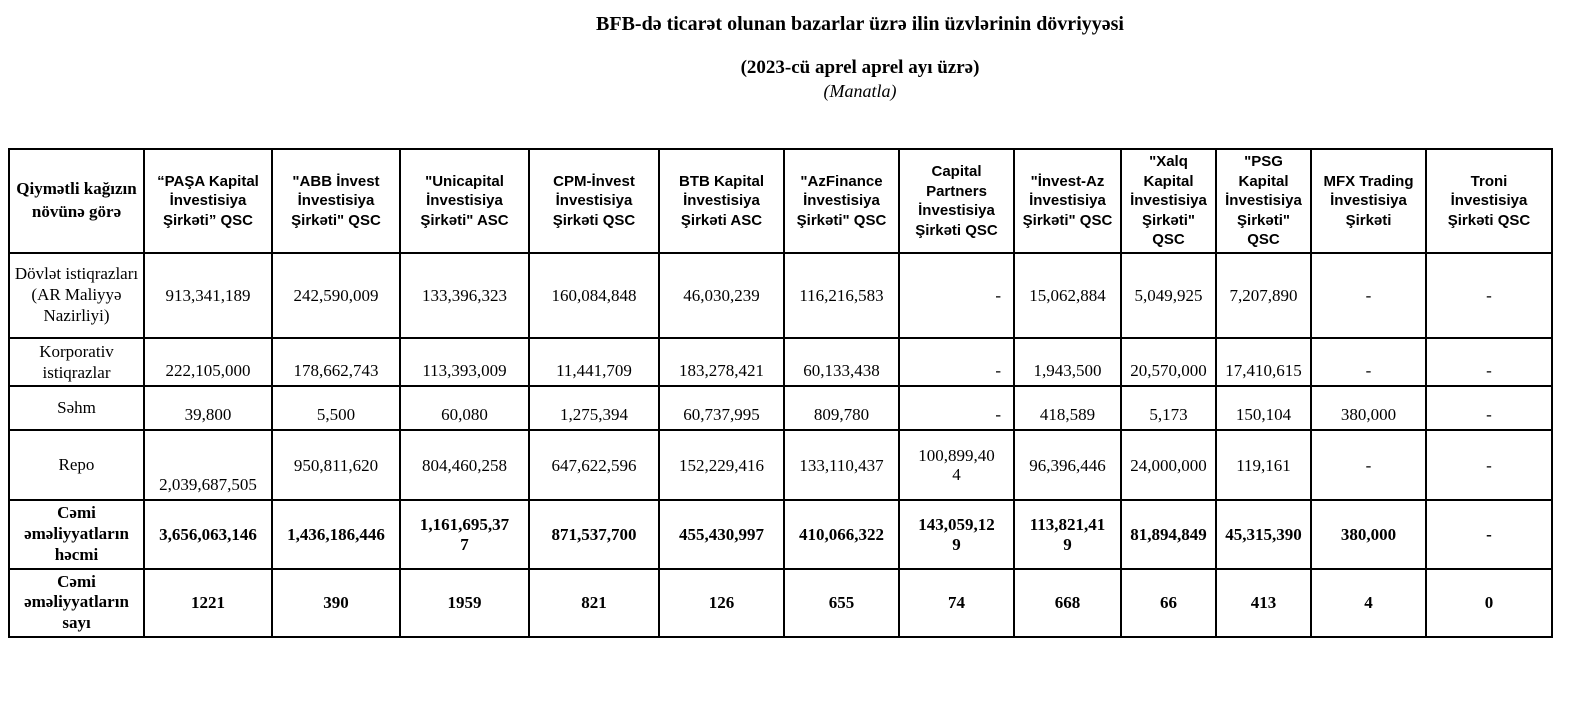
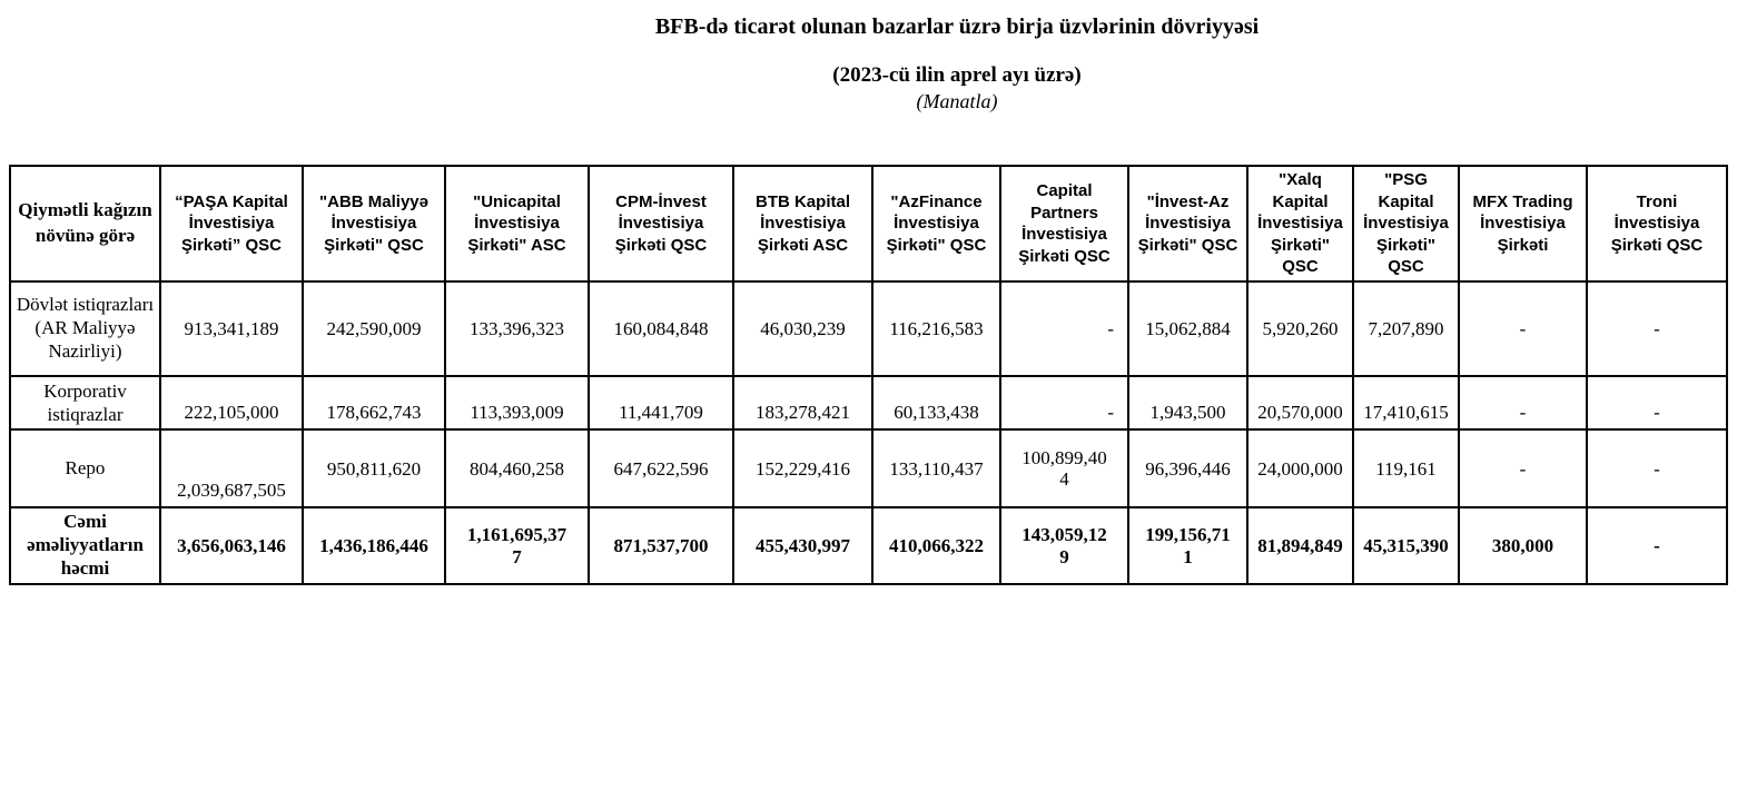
- BFB-də ticarət olunan bazarlar üzrə ilin üzvlərinin dövriyyəsi
+ BFB-də ticarət olunan bazarlar üzrə birja üzvlərinin dövriyyəsi
- (2023-cü aprel aprel ayı üzrə)
+ (2023-cü ilin aprel ayı üzrə)
  (Manatla)
- Qiymətli kağızın növünə görə	“PAŞA Kapital İnvestisiya Şirkəti” QSC	"ABB İnvest İnvestisiya Şirkəti" QSC	"Unicapital İnvestisiya Şirkəti" ASC	CPM-İnvest İnvestisiya Şirkəti QSC	BTB Kapital İnvestisiya Şirkəti ASC	"AzFinance İnvestisiya Şirkəti" QSC	Capital Partners İnvestisiya Şirkəti QSC	"İnvest-Az İnvestisiya Şirkəti" QSC	"Xalq Kapital İnvestisiya Şirkəti" QSC	"PSG Kapital İnvestisiya Şirkəti" QSC	MFX Trading İnvestisiya Şirkəti	Troni İnvestisiya Şirkəti QSC
+ Qiymətli kağızın növünə görə	“PAŞA Kapital İnvestisiya Şirkəti” QSC	"ABB Maliyyə İnvestisiya Şirkəti" QSC	"Unicapital İnvestisiya Şirkəti" ASC	CPM-İnvest İnvestisiya Şirkəti QSC	BTB Kapital İnvestisiya Şirkəti ASC	"AzFinance İnvestisiya Şirkəti" QSC	Capital Partners İnvestisiya Şirkəti QSC	"İnvest-Az İnvestisiya Şirkəti" QSC	"Xalq Kapital İnvestisiya Şirkəti" QSC	"PSG Kapital İnvestisiya Şirkəti" QSC	MFX Trading İnvestisiya Şirkəti	Troni İnvestisiya Şirkəti QSC
- Dövlət istiqrazları (AR Maliyyə Nazirliyi)	913,341,189	242,590,009	133,396,323	160,084,848	46,030,239	116,216,583	-	15,062,884	5,049,925	7,207,890	-	-
+ Dövlət istiqrazları (AR Maliyyə Nazirliyi)	913,341,189	242,590,009	133,396,323	160,084,848	46,030,239	116,216,583	-	15,062,884	5,920,260	7,207,890	-	-
  Korporativ istiqrazlar	222,105,000	178,662,743	113,393,009	11,441,709	183,278,421	60,133,438	-	1,943,500	20,570,000	17,410,615	-	-
- Səhm	39,800	5,500	60,080	1,275,394	60,737,995	809,780	-	418,589	5,173	150,104	380,000	-
  Repo	2,039,687,505	950,811,620	804,460,258	647,622,596	152,229,416	133,110,437	100,899,404	96,396,446	24,000,000	119,161	-	-
- Cəmi əməliyyatların həcmi	3,656,063,146	1,436,186,446	1,161,695,377	871,537,700	455,430,997	410,066,322	143,059,129	113,821,419	81,894,849	45,315,390	380,000	-
+ Cəmi əməliyyatların həcmi	3,656,063,146	1,436,186,446	1,161,695,377	871,537,700	455,430,997	410,066,322	143,059,129	199,156,711	81,894,849	45,315,390	380,000	-
- Cəmi əməliyyatların sayı	1221	390	1959	821	126	655	74	668	66	413	4	0
